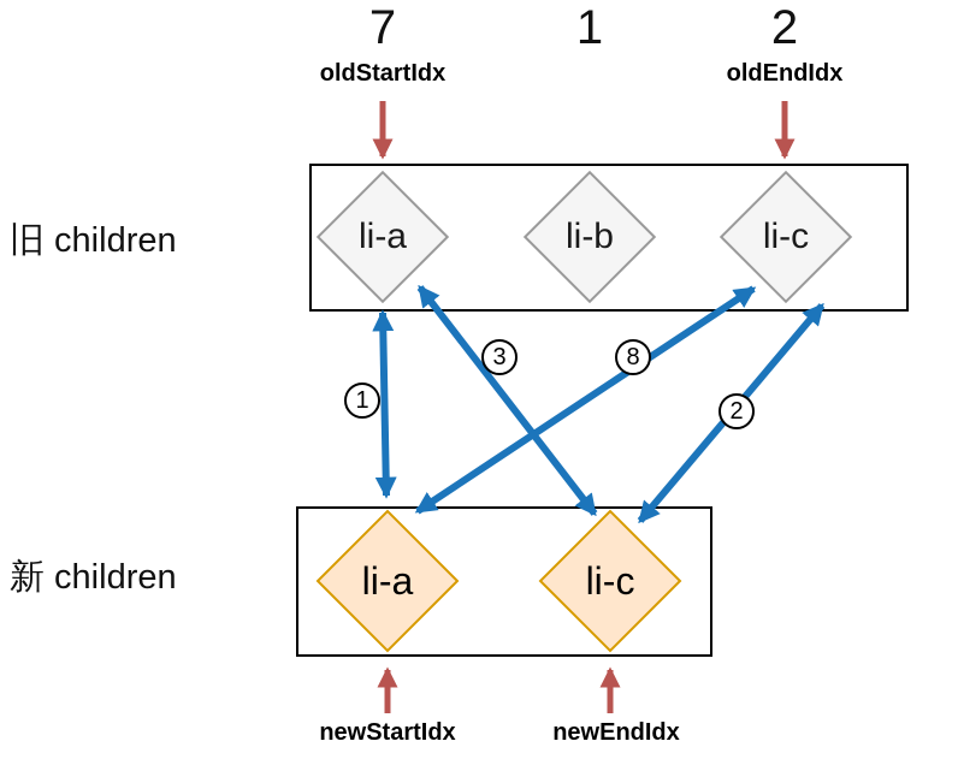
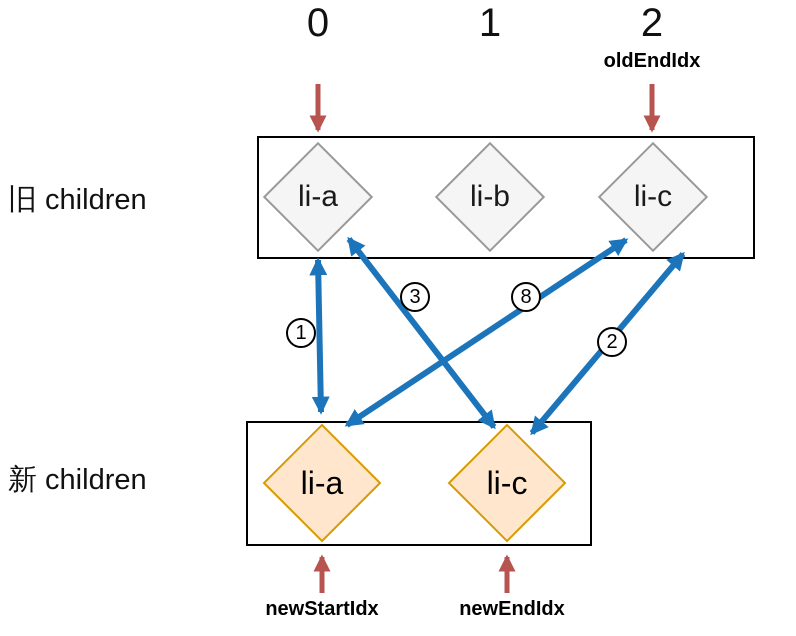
- 7
+ 0
  1
  2
- oldStartIdx
  oldEndIdx
  旧 children
  新 children
  li-a
  li-b
  li-c
  li-a
  li-c
  1
  3
  8
  2
  newStartIdx
  newEndIdx
